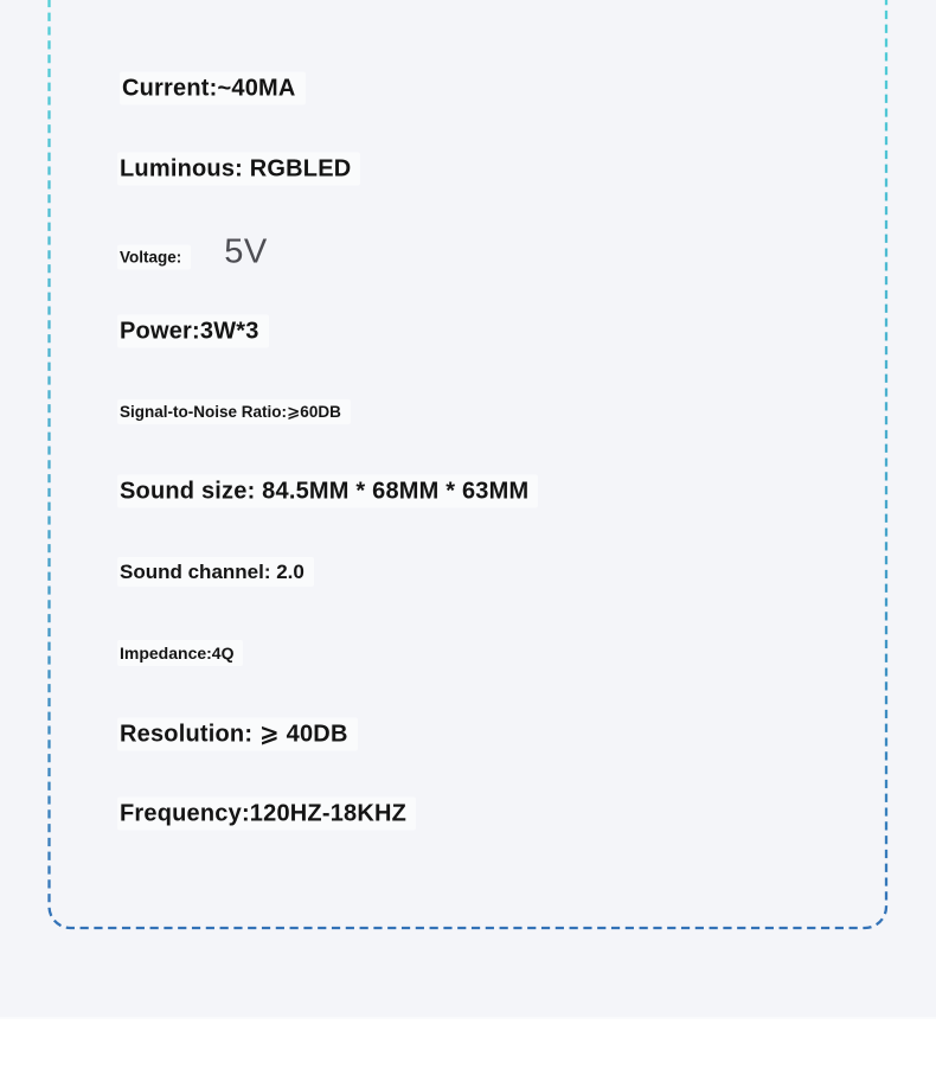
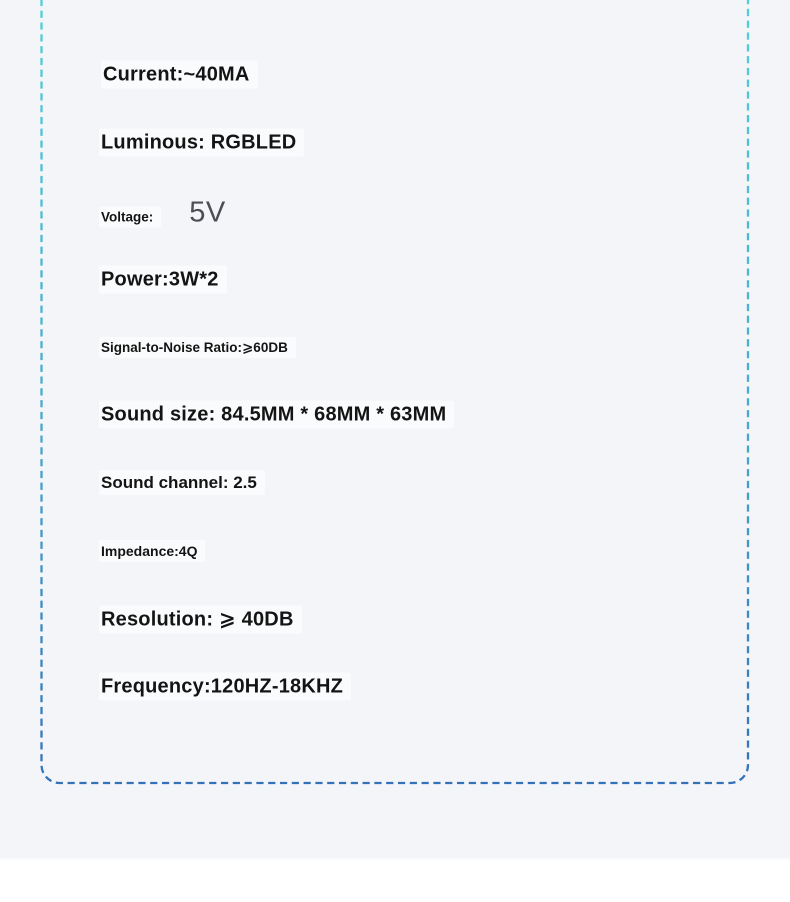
  Current:~40MA
  Luminous: RGBLED
  Voltage:
  5V
- Power:3W*3
+ Power:3W*2
  Signal-to-Noise Ratio:⩾60DB
  Sound size: 84.5MM * 68MM * 63MM
- Sound channel: 2.0
+ Sound channel: 2.5
  Impedance:4Q
  Resolution: ⩾ 40DB
  Frequency:120HZ-18KHZ
